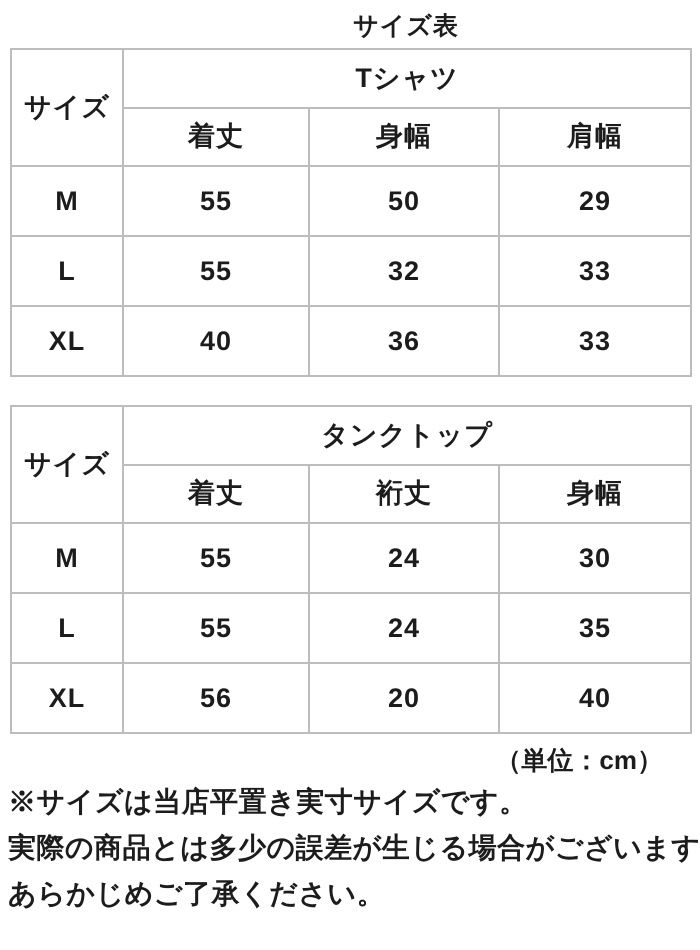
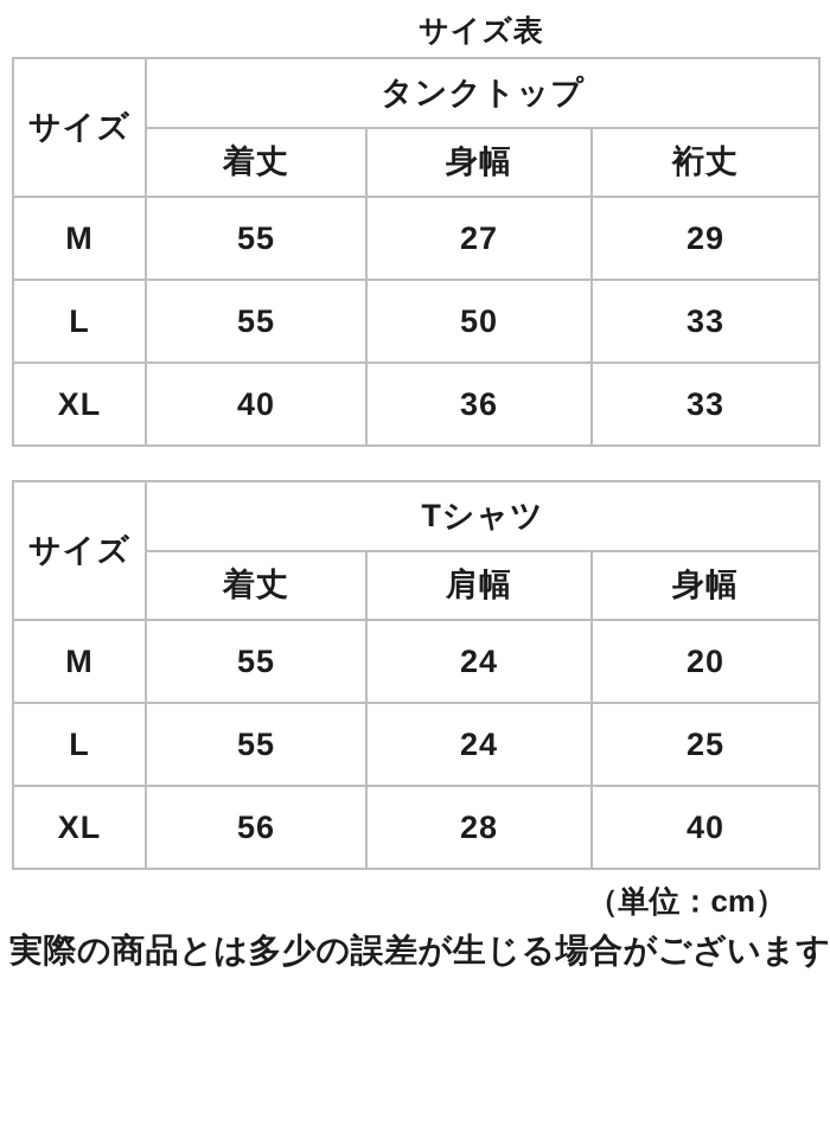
  サイズ表
- サイズ	Tシャツ
+ サイズ	タンクトップ
- 着丈	身幅	肩幅
+ 着丈	身幅	裄丈
- M	55	50	29
+ M	55	27	29
- L	55	32	33
+ L	55	50	33
  XL	40	36	33
- サイズ	タンクトップ
+ サイズ	Tシャツ
- 着丈	裄丈	身幅
+ 着丈	肩幅	身幅
- M	55	24	30
+ M	55	24	20
- L	55	24	35
+ L	55	24	25
- XL	56	20	40
+ XL	56	28	40
  （単位：cm）
- ※サイズは当店平置き実寸サイズです。
  実際の商品とは多少の誤差が生じる場合がございます
- あらかじめご了承ください。
